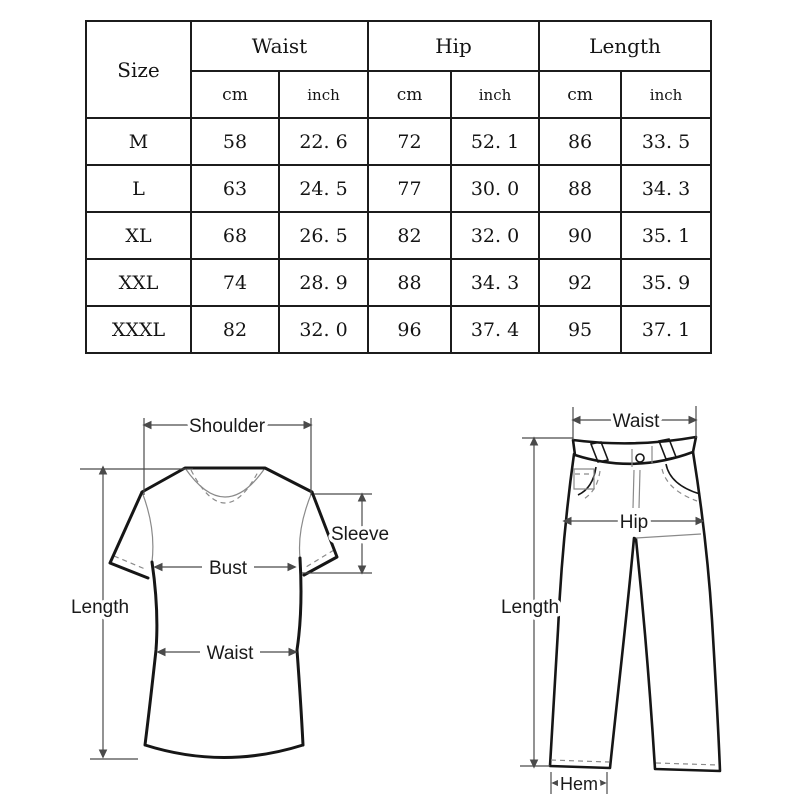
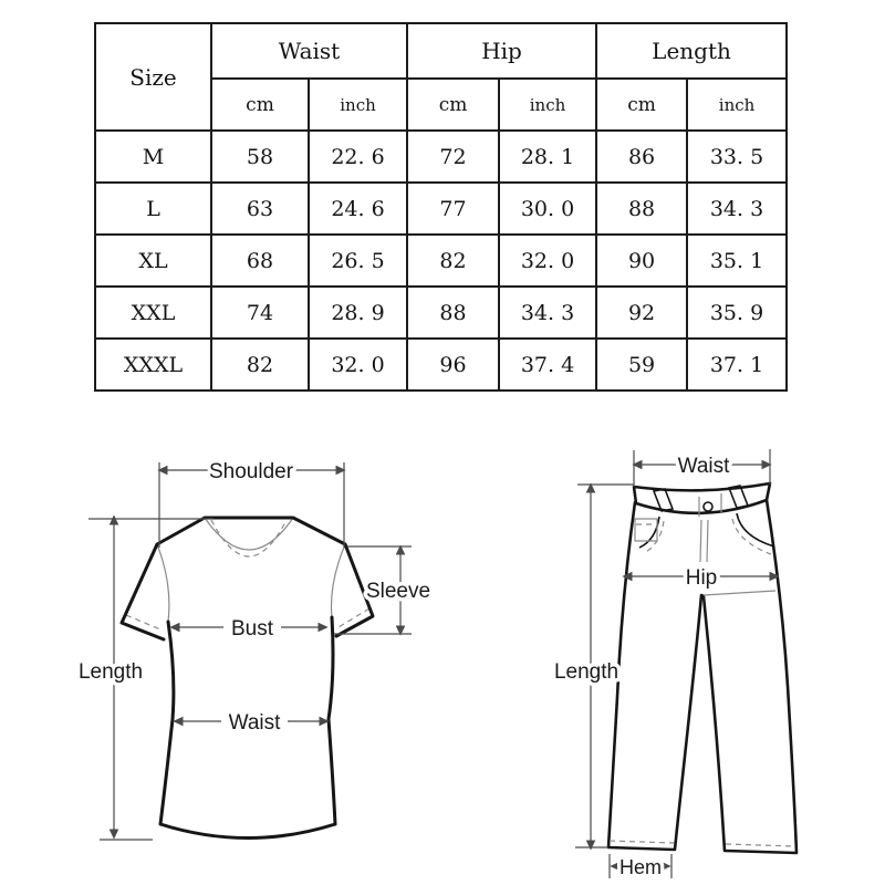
  Size	Waist	Hip	Length
  cm	inch	cm	inch	cm	inch
- M	58	22. 6	72	52. 1	86	33. 5
+ M	58	22. 6	72	28. 1	86	33. 5
- L	63	24. 5	77	30. 0	88	34. 3
+ L	63	24. 6	77	30. 0	88	34. 3
  XL	68	26. 5	82	32. 0	90	35. 1
  XXL	74	28. 9	88	34. 3	92	35. 9
- XXXL	82	32. 0	96	37. 4	95	37. 1
+ XXXL	82	32. 0	96	37. 4	59	37. 1
  Shoulder
  Length
  Sleeve
  Bust
  Waist
  Waist
  Hip
  Length
  Hem
